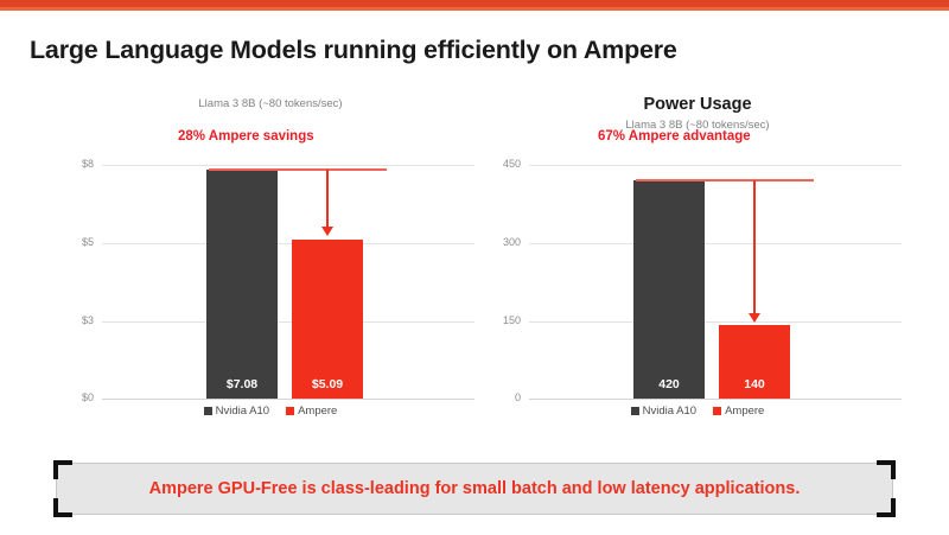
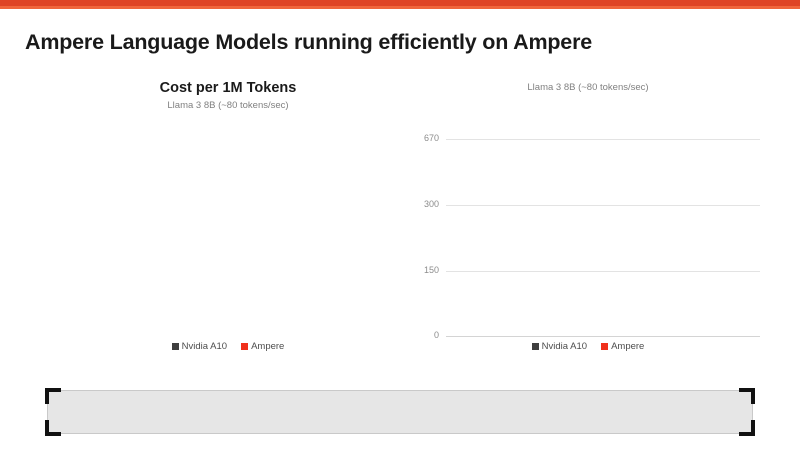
- Large Language Models running efficiently on Ampere
+ Ampere Language Models running efficiently on Ampere
+ Cost per 1M Tokens
  Llama 3 8B (~80 tokens/sec)
- $8
- $5
- $3
- $0
- $7.08
- $5.09
- 28% Ampere savings
  Nvidia A10
  Ampere
- Power Usage
  Llama 3 8B (~80 tokens/sec)
- 450
+ 670
  300
  150
  0
- 420
- 140
- 67% Ampere advantage
  Nvidia A10
  Ampere
- Ampere GPU-Free is class-leading for small batch and low latency applications.
